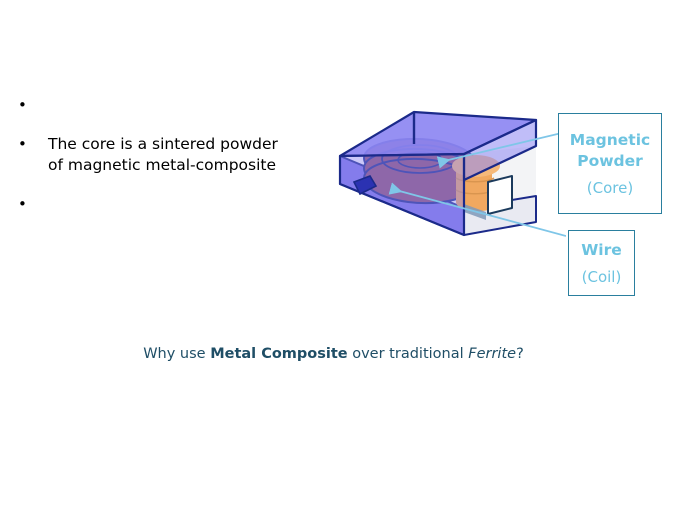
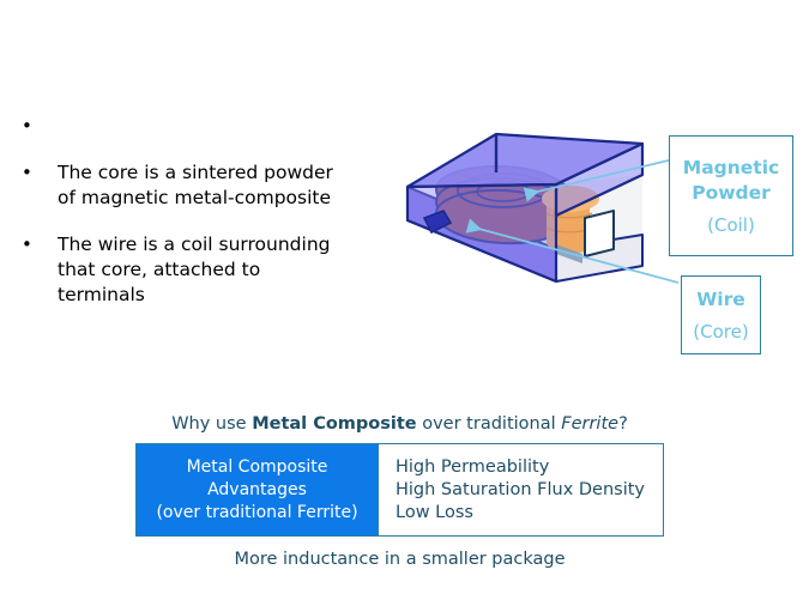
  •
  •
  The core is a sintered powder
  of magnetic metal-composite
  •
+ The wire is a coil surrounding
+ that core, attached to
+ terminals
  Magnetic Powder
- (Core)
+ (Coil)
  Wire
- (Coil)
+ (Core)
  Why use Metal Composite over traditional Ferrite?
+ Metal Composite
+ Advantages
+ (over traditional Ferrite)
+ High Permeability
+ High Saturation Flux Density
+ Low Loss
+ More inductance in a smaller package
